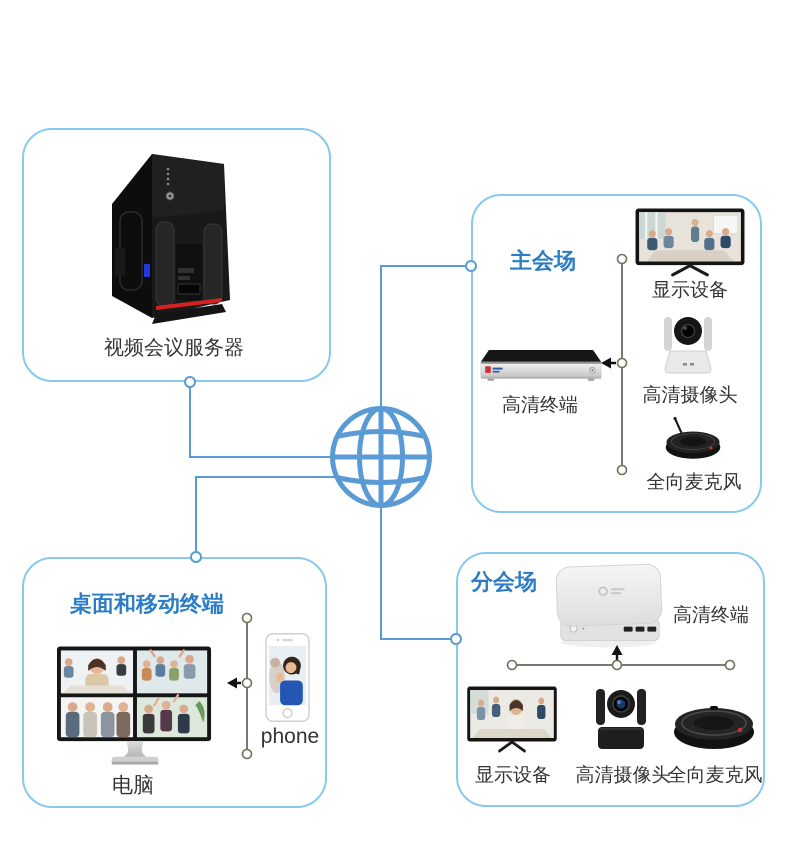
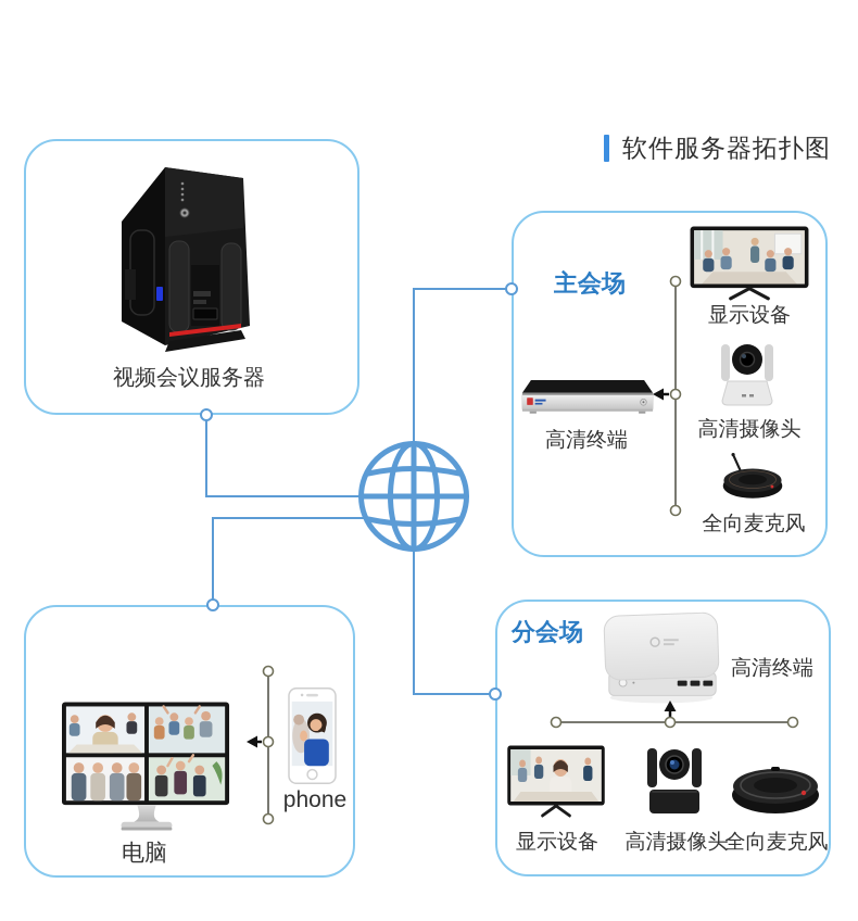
+ 软件服务器拓扑图
  视频会议服务器
  主会场
  显示设备
  高清摄像头
  高清终端
  全向麦克风
  分会场
  高清终端
  显示设备
  高清摄像头
  全向麦克风
- 桌面和移动终端
  电脑
  phone
